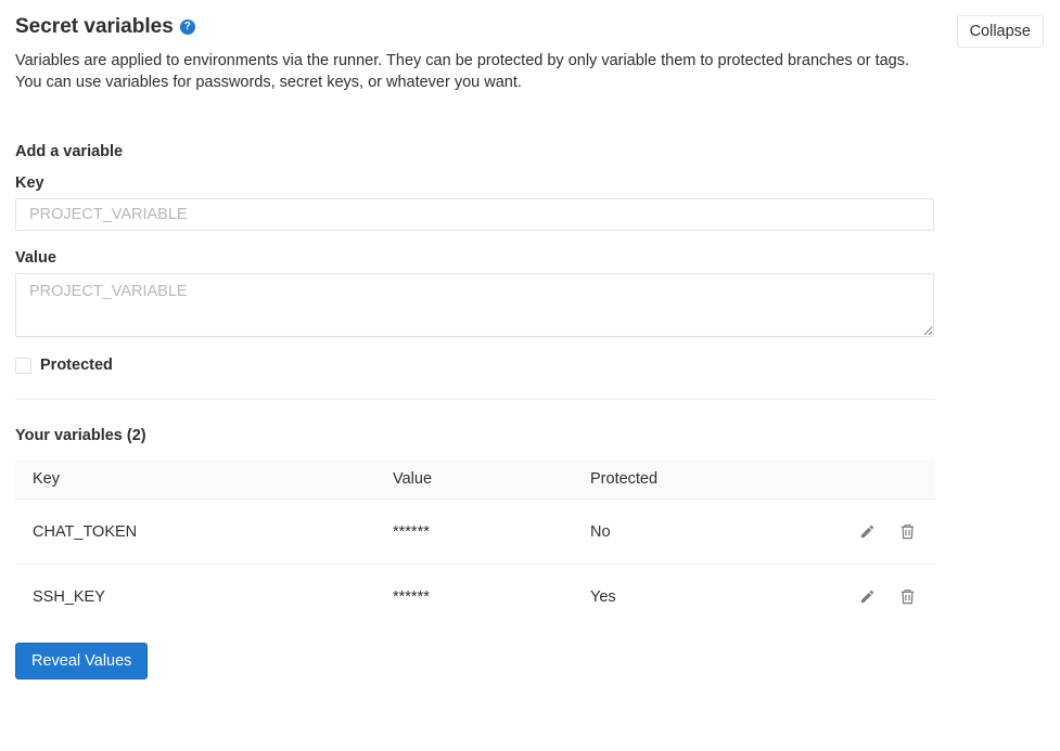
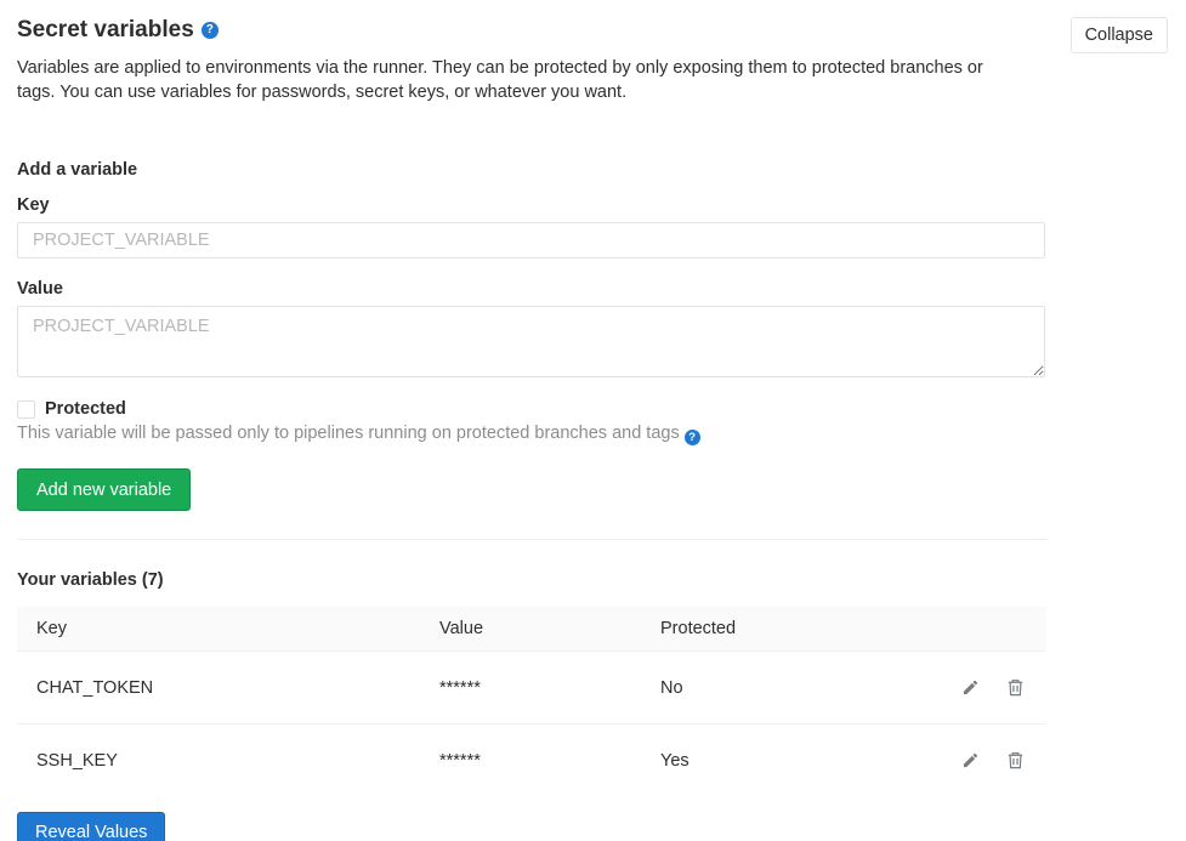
  Collapse
  Secret variables
  ?
- Variables are applied to environments via the runner. They can be protected by only variable them to protected branches or tags. You can use variables for passwords, secret keys, or whatever you want.
+ Variables are applied to environments via the runner. They can be protected by only exposing them to protected branches or tags. You can use variables for passwords, secret keys, or whatever you want.
  Add a variable
  Key
  PROJECT_VARIABLE
  Value
  PROJECT_VARIABLE
  Protected
+ This variable will be passed only to pipelines running on protected branches and tags ?
+ Add new variable
- Your variables (2)
+ Your variables (7)
  Key	Value	Protected
  CHAT_TOKEN	******	No
  SSH_KEY	******	Yes
  Reveal Values
